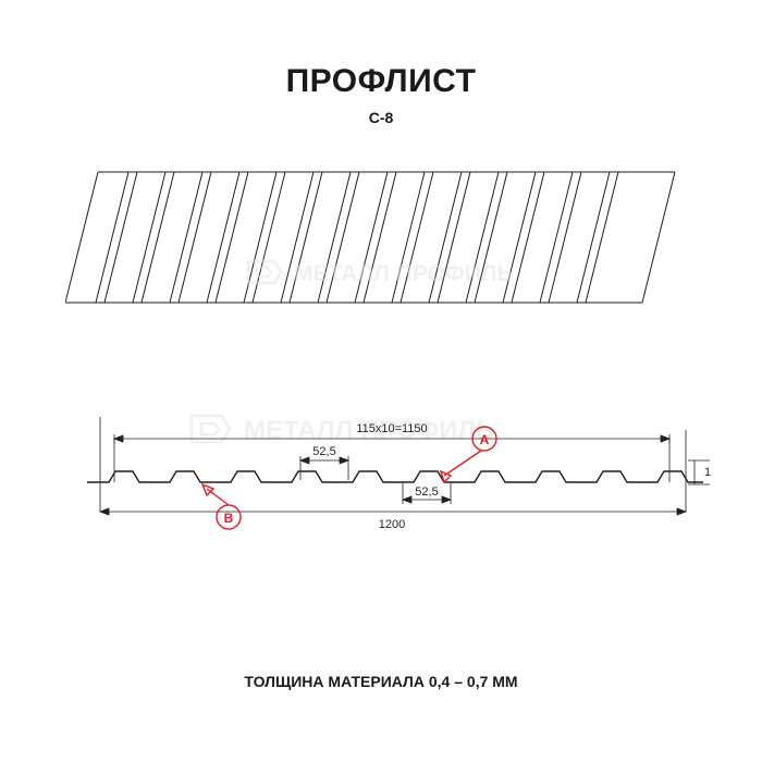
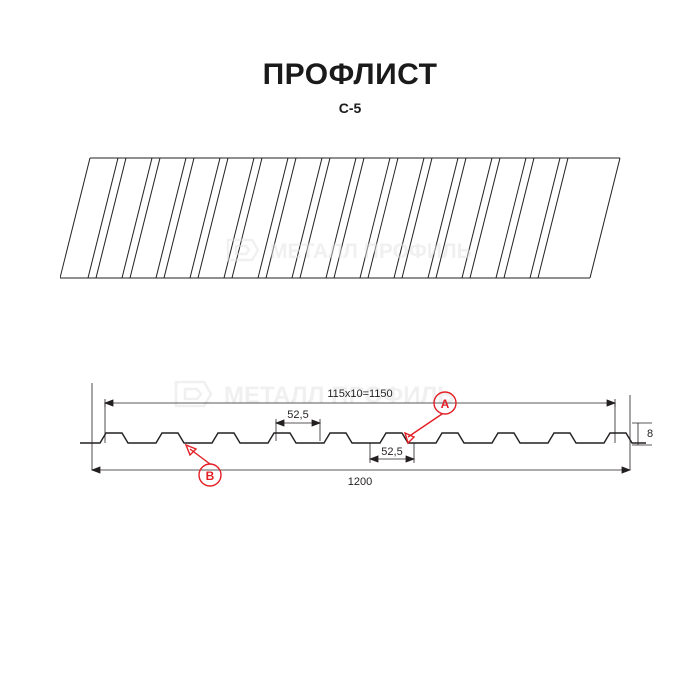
  ПРОФЛИСТ
- С-8
+ С-5
  МЕТАЛЛ ПРОФИЛЬ
  МЕТАЛЛ ПРОФИЛЬ
  115x10=1150
  52,5
  52,5
  1200
- 1
+ 8
  A
  B
- ТОЛЩИНА МАТЕРИАЛА 0,4 – 0,7 ММ
